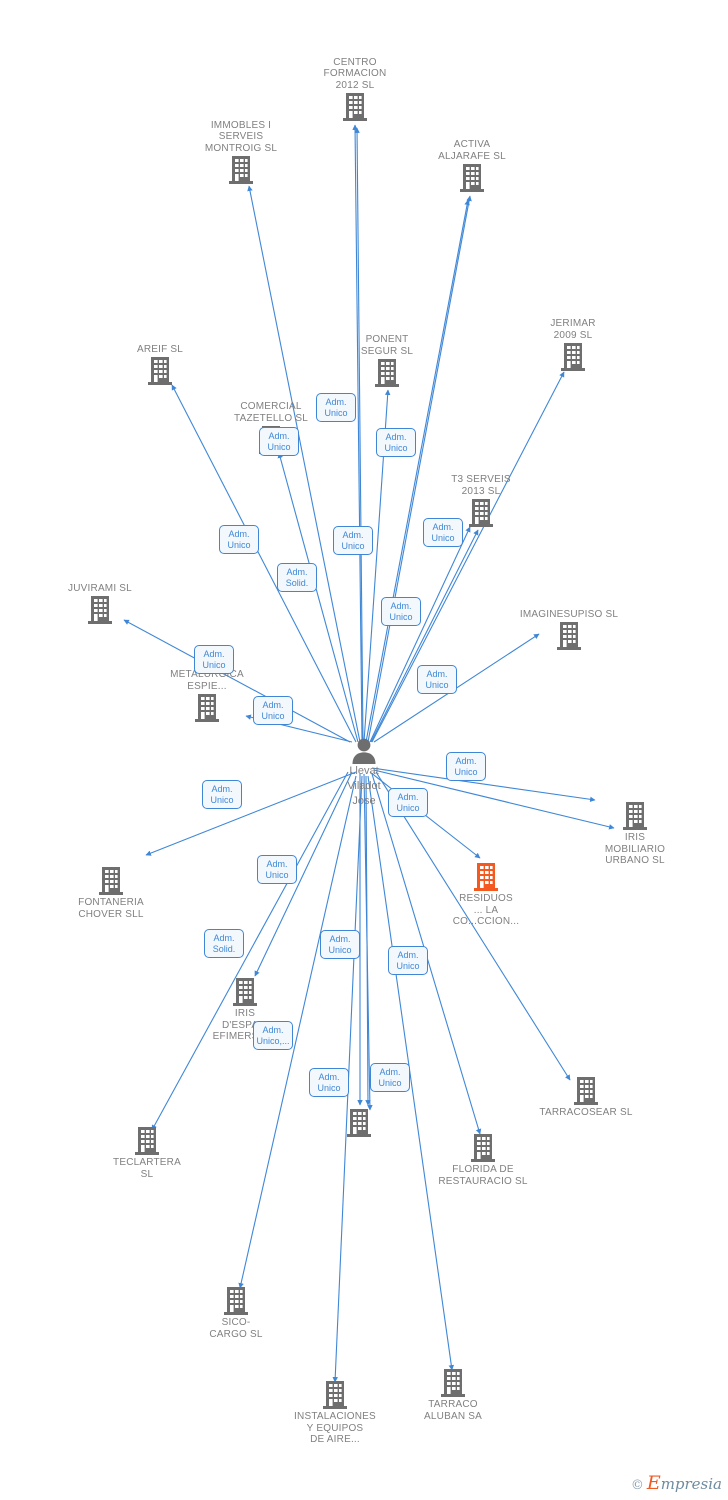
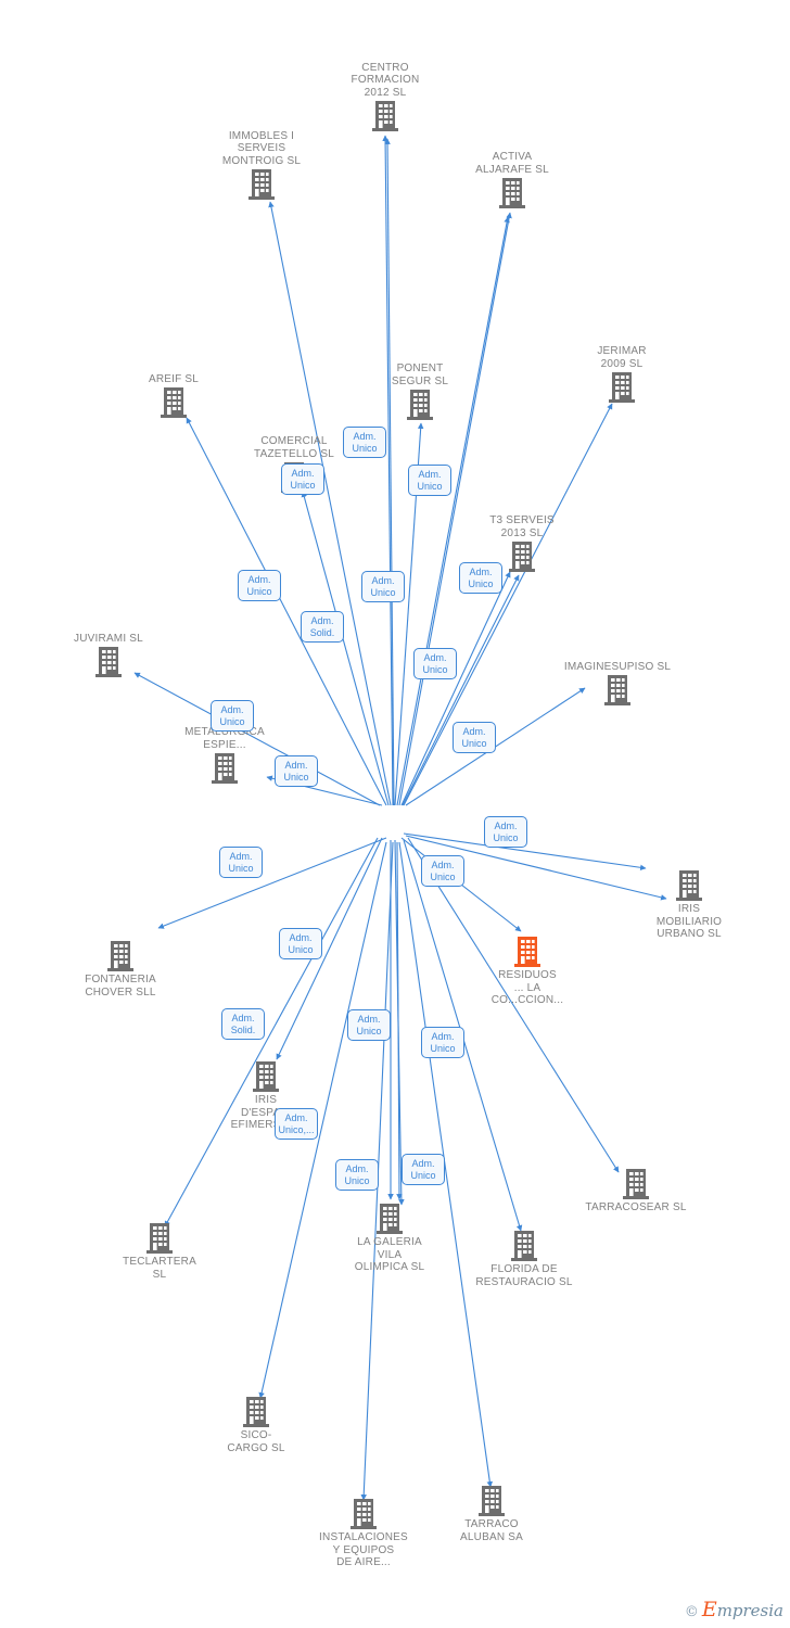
  CENTRO
  FORMACION
  2012 SL
  IMMOBLES I
  SERVEIS
  MONTROIG SL
  ACTIVA
  ALJARAFE SL
  JERIMAR
  2009 SL
  AREIF SL
  PONENT
  SEGUR SL
  COMERCIAL
  TAZETELLO SL
  T3 SERVEIS
  2013 SL
  JUVIRAMI SL
  IMAGINESUPISO SL
  METALURGICA
  ESPIE...
  IRIS
  MOBILIARIO
  URBANO SL
  RESIDUOS
  ... LA
  CO...CCION...
  FONTANERIA
  CHOVER SLL
  IRIS
  TARRACOSEAR SL
+ LA GALERIA
+ VILA
+ OLIMPICA SL
  FLORIDA DE
  RESTAURACIO SL
  TECLARTERA
  SL
  SICO-
  CARGO SL
  TARRACO
  ALUBAN SA
  INSTALACIONES
  Y EQUIPOS
  DE AIRE...
  Adm.
  Unico
  Adm.
  Unico
  Adm.
  Unico
  Adm.
  Unico
  Adm.
  Unico
  Adm.
  Unico
  Adm.
  Solid.
  Adm.
  Unico
  Adm.
  Unico
  Adm.
  Unico
  Adm.
  Unico
  Adm.
  Unico
  Adm.
  Unico
  Adm.
  Unico
  Adm.
  Unico
  Adm.
  Solid.
  Adm.
  Unico
  Adm.
  Unico
  Adm.
  Unico,...
  Adm.
  Unico
  Adm.
  Unico
- Llevat
- Viladot
- Jose
  © Empresia
